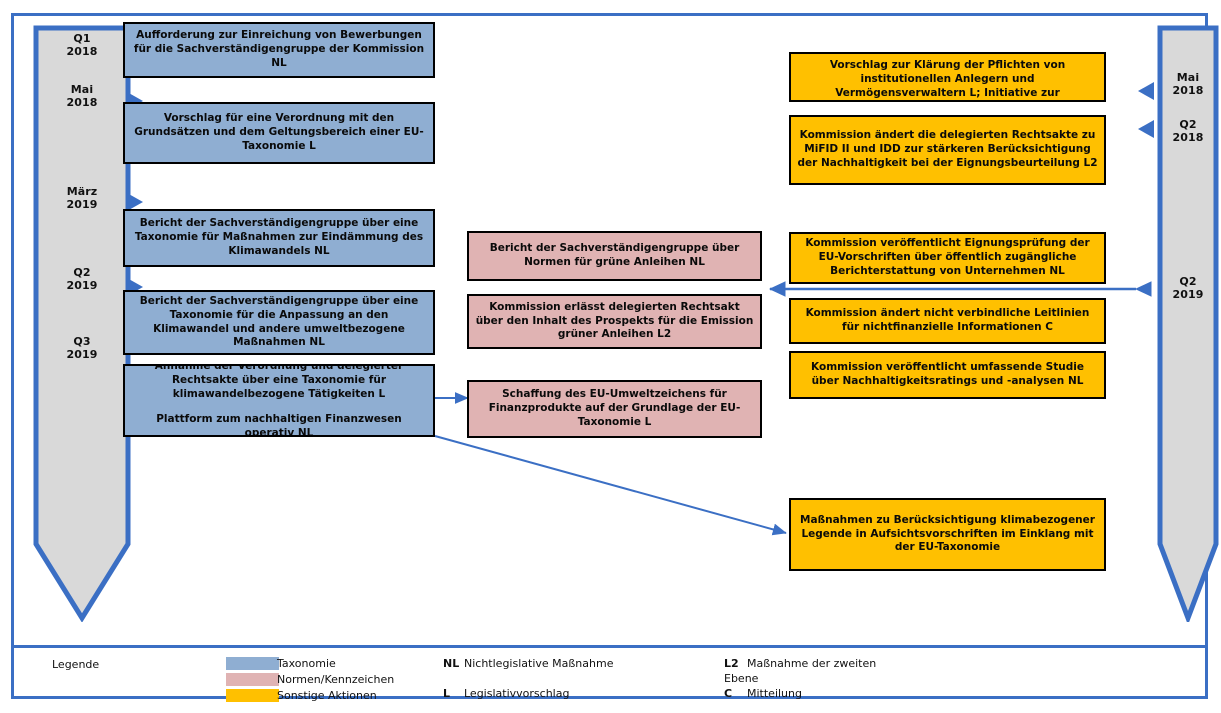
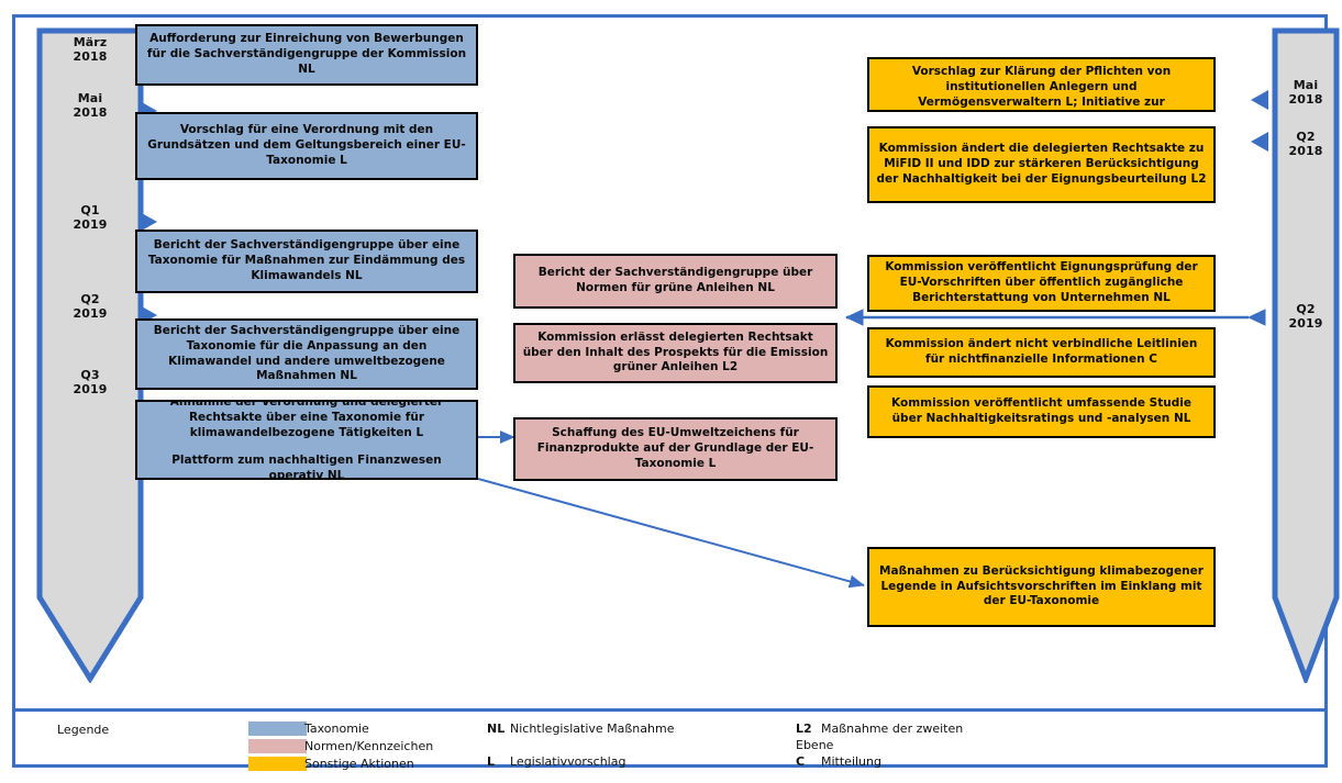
- Q1
+ März
  2018
  Mai
  2018
- März
+ Q1
  2019
  Q2
  2019
  Q3
  2019
  Mai
  2018
  Q2
  2018
  Q2
  2019
  Aufforderung zur Einreichung von Bewerbungen für die Sachverständigengruppe der Kommission NL
  Vorschlag für eine Verordnung mit den Grundsätzen und dem Geltungsbereich einer EU-Taxonomie L
  Bericht der Sachverständigengruppe über eine Taxonomie für Maßnahmen zur Eindämmung des Klimawandels NL
  Bericht der Sachverständigengruppe über eine Taxonomie für die Anpassung an den Klimawandel und andere umweltbezogene Maßnahmen NL
  Annahme der Verordnung und delegierter Rechtsakte über eine Taxonomie für klimawandelbezogene Tätigkeiten L
  Plattform zum nachhaltigen Finanzwesen operativ NL
  Bericht der Sachverständigengruppe über Normen für grüne Anleihen NL
  Kommission erlässt delegierten Rechtsakt über den Inhalt des Prospekts für die Emission grüner Anleihen L2
  Schaffung des EU-Umweltzeichens für Finanzprodukte auf der Grundlage der EU-Taxonomie L
  Kommission ändert die delegierten Rechtsakte zu MiFID II und IDD zur stärkeren Berücksichtigung der Nachhaltigkeit bei der Eignungsbeurteilung L2
  Kommission veröffentlicht Eignungsprüfung der EU-Vorschriften über öffentlich zugängliche Berichterstattung von Unternehmen NL
  Kommission ändert nicht verbindliche Leitlinien für nichtfinanzielle Informationen C
  Kommission veröffentlicht umfassende Studie über Nachhaltigkeitsratings und -analysen NL
  Maßnahmen zu Berücksichtigung klimabezogener Legende in Aufsichtsvorschriften im Einklang mit der EU-Taxonomie
  Legende
  Taxonomie
  Normen/Kennzeichen
  Sonstige Aktionen
  NL
  Nichtlegislative Maßnahme
  L
  Legislativvorschlag
  L2
  Maßnahme der zweiten
  Ebene
  C
  Mitteilung
